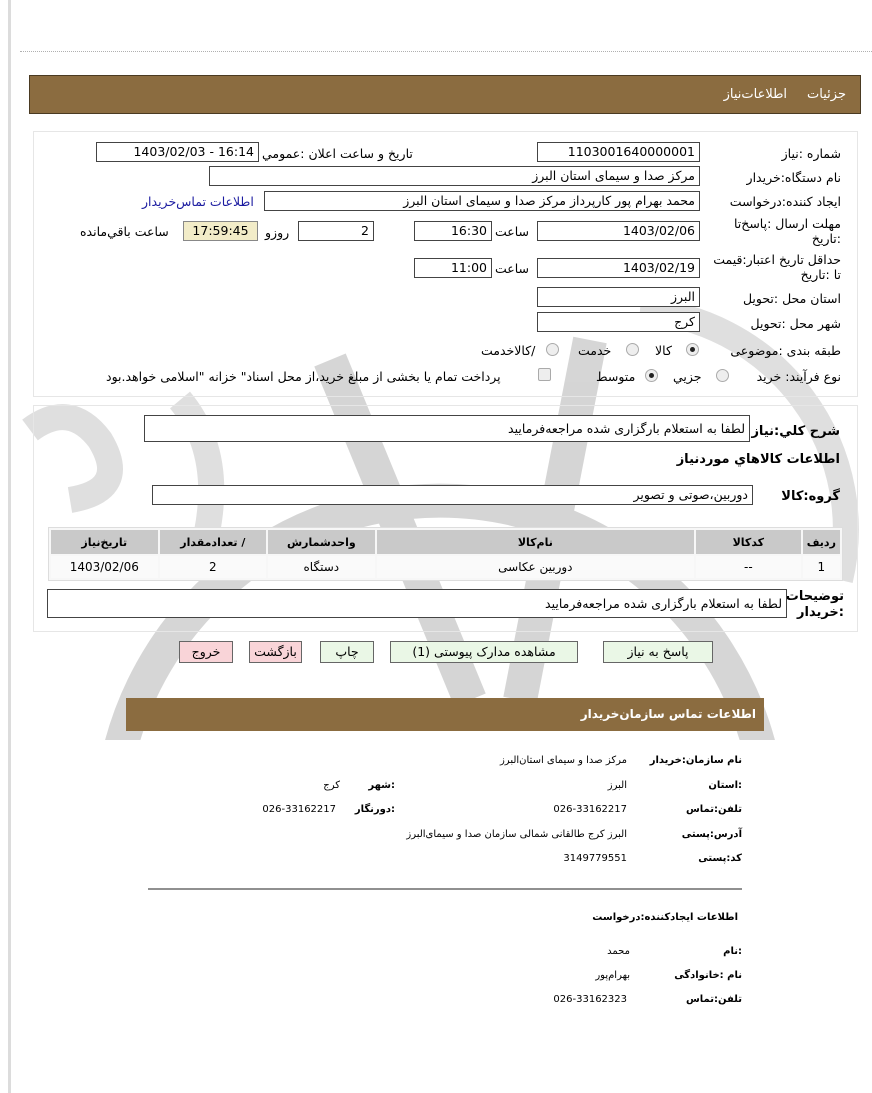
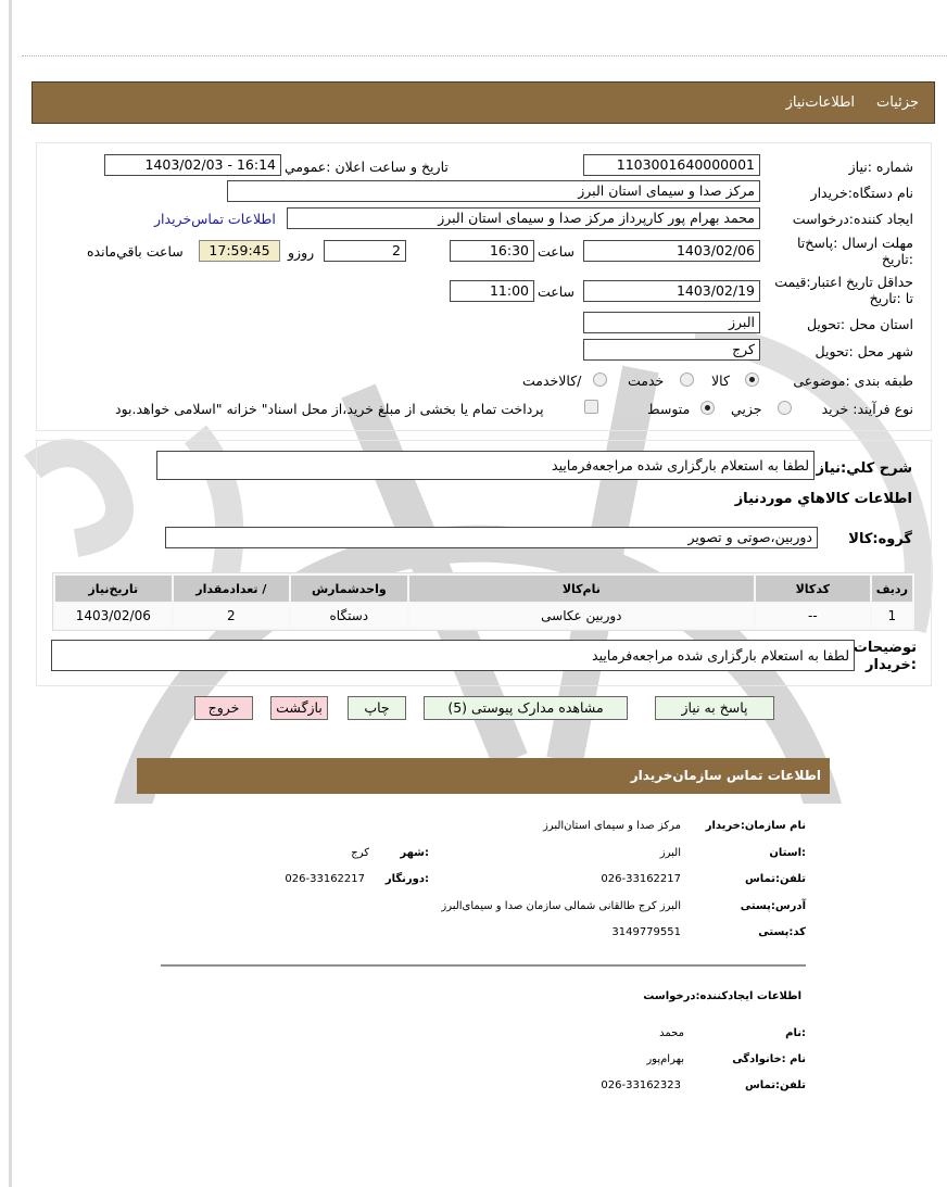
  جزئیات
  اطلاعات‌نیاز
  شماره :نیاز
  1103001640000001
  تاریخ و ساعت اعلان :عمومي
  1403/02/03 - 16:14
  نام دستگاه:خریدار
  مرکز صدا و سیمای استان البرز
  ایجاد کننده:درخواست
  محمد بهرام پور کارپرداز مرکز صدا و سیمای استان البرز
  اطلاعات تماس‌خریدار
  مهلت ارسال :پاسخ‌تا :تاریخ
  1403/02/06
  ساعت
  16:30
  2
  روزو
  17:59:45
  ساعت باقي‌مانده
  حداقل تاریخ اعتبار:قیمت تا :تاریخ
  1403/02/19
  ساعت
  11:00
  استان محل :تحویل
  البرز
  شهر محل :تحویل
  کرج
  طبقه بندی :موضوعی
  کالا
  خدمت
  /کالاخدمت
  نوع فرآیند: خرید
  جزيي
  متوسط
  پرداخت تمام یا بخشی از مبلغ خرید،از محل اسناد" خزانه "اسلامی خواهد.بود
  شرح کلي:نیاز
  لطفا به استعلام بارگزاری شده مراجعه‌فرمایید
  اطلاعات کالاهاي موردنیاز
  گروه:کالا
  دوربین،صوتی و تصویر
  ردیف	کدکالا	نام‌کالا	واحدشمارش	/ تعدادمقدار	تاریخ‌نیاز
  1	--	دوربین عکاسی	دستگاه	2	1403/02/06
  توضیحات :خریدار
  لطفا به استعلام بارگزاری شده مراجعه‌فرمایید
  پاسخ به نیاز
- مشاهده مدارک پیوستی (1)
+ مشاهده مدارک پیوستی (5)
  چاپ
  بازگشت
  خروج
  اطلاعات تماس سازمان‌خریدار
  نام سازمان:خریدار
  مرکز صدا و سیمای استان‌البرز
  :استان
  البرز
  :شهر
  کرج
  تلفن:تماس
  026-33162217
  :دورنگار
  026-33162217
  آدرس:پستی
  البرز کرج طالقانی شمالی سازمان صدا و سیمای‌البرز
  کد:پستی
  3149779551
  اطلاعات ایجادکننده:درخواست
  :نام
  محمد
  نام :خانوادگی
  بهرام‌پور
  تلفن:تماس
  026-33162323
